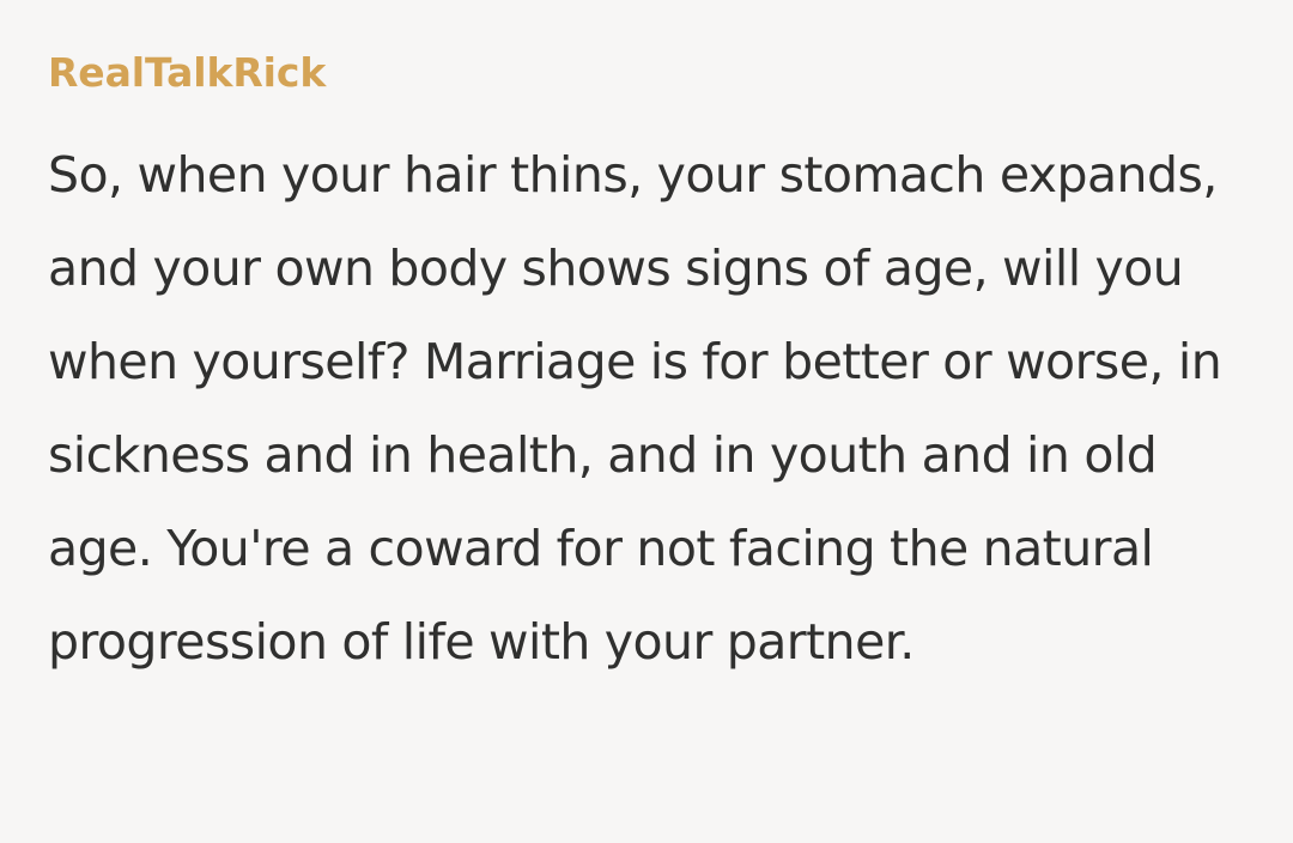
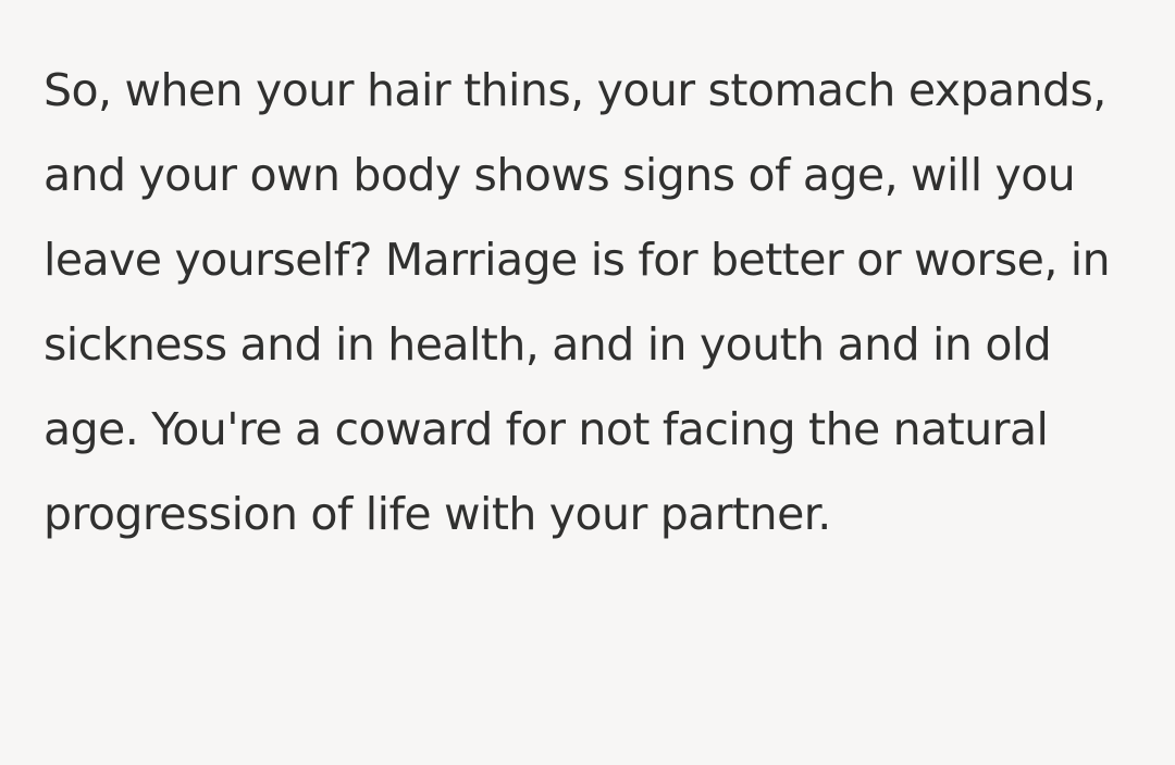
- RealTalkRick
- So, when your hair thins, your stomach expands, and your own body shows signs of age, will you when yourself? Marriage is for better or worse, in sickness and in health, and in youth and in old age. You're a coward for not facing the natural progression of life with your partner.
+ So, when your hair thins, your stomach expands, and your own body shows signs of age, will you leave yourself? Marriage is for better or worse, in sickness and in health, and in youth and in old age. You're a coward for not facing the natural progression of life with your partner.
